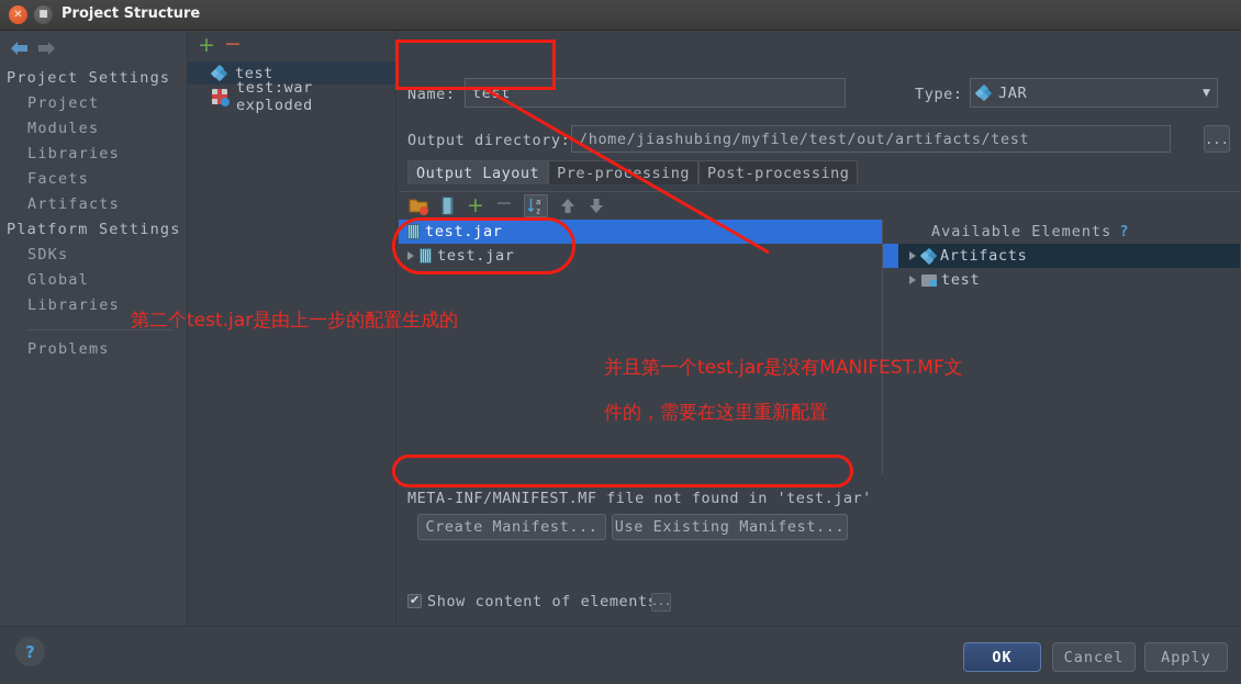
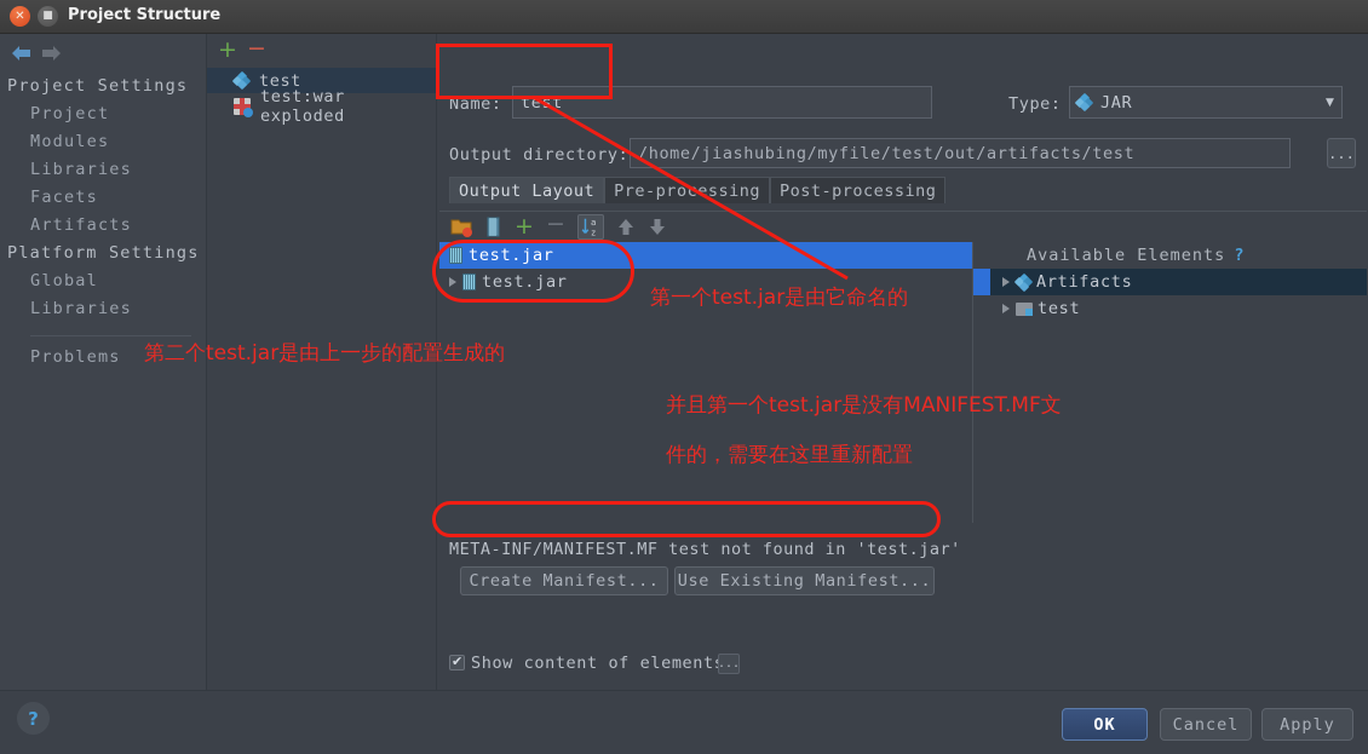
  ✕
  ■
  Project Structure
  Project Settings
  Project
  Modules
  Libraries
  Facets
  Artifacts
  Platform Settings
- SDKs
  Global Libraries
  Problems
  +
  −
  test
  test:war exploded
  Name:
  test
  Type:
  JAR
  ▼
  Output directory:
  /home/jiashubing/myfile/test/out/artifacts/test
  ...
  Output Layout
  Pre-proessing
  Post-processing
  +
  −
  a
  z
  test.jar
  test.jar
  Available Elements
  ?
  Artifacts
  test
- META-INF/MANIFEST.MF file not found in 'test.jar'
+ META-INF/MANIFEST.MF test not found in 'test.jar'
  Create Manifest...
  Use Existing Manifest...
  Show content of element
  ...
  ?
  OK
  Cancel
  Apply
+ 第一个test.jar是由它命名的
  第二个test.jar是由上一步的配置生成的
  并且第一个test.jar是没有MANIFEST.MF文
  件的，需要在这里重新配置
